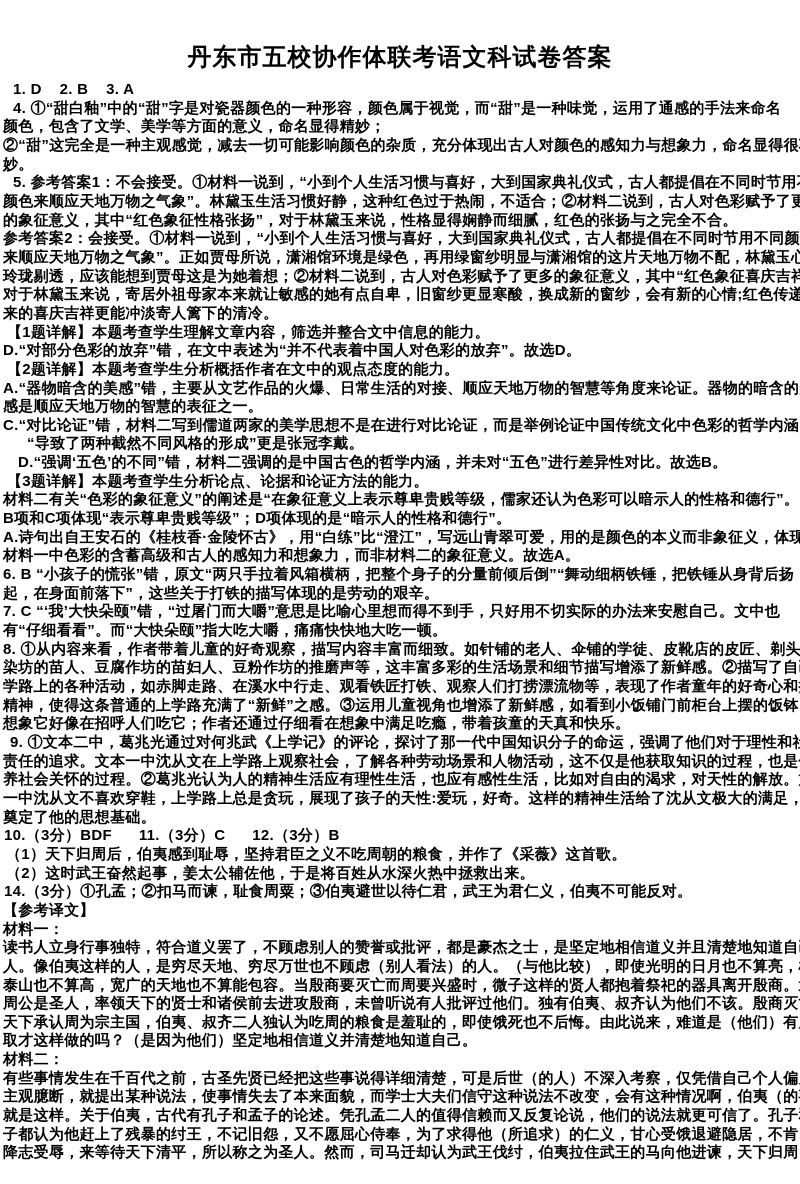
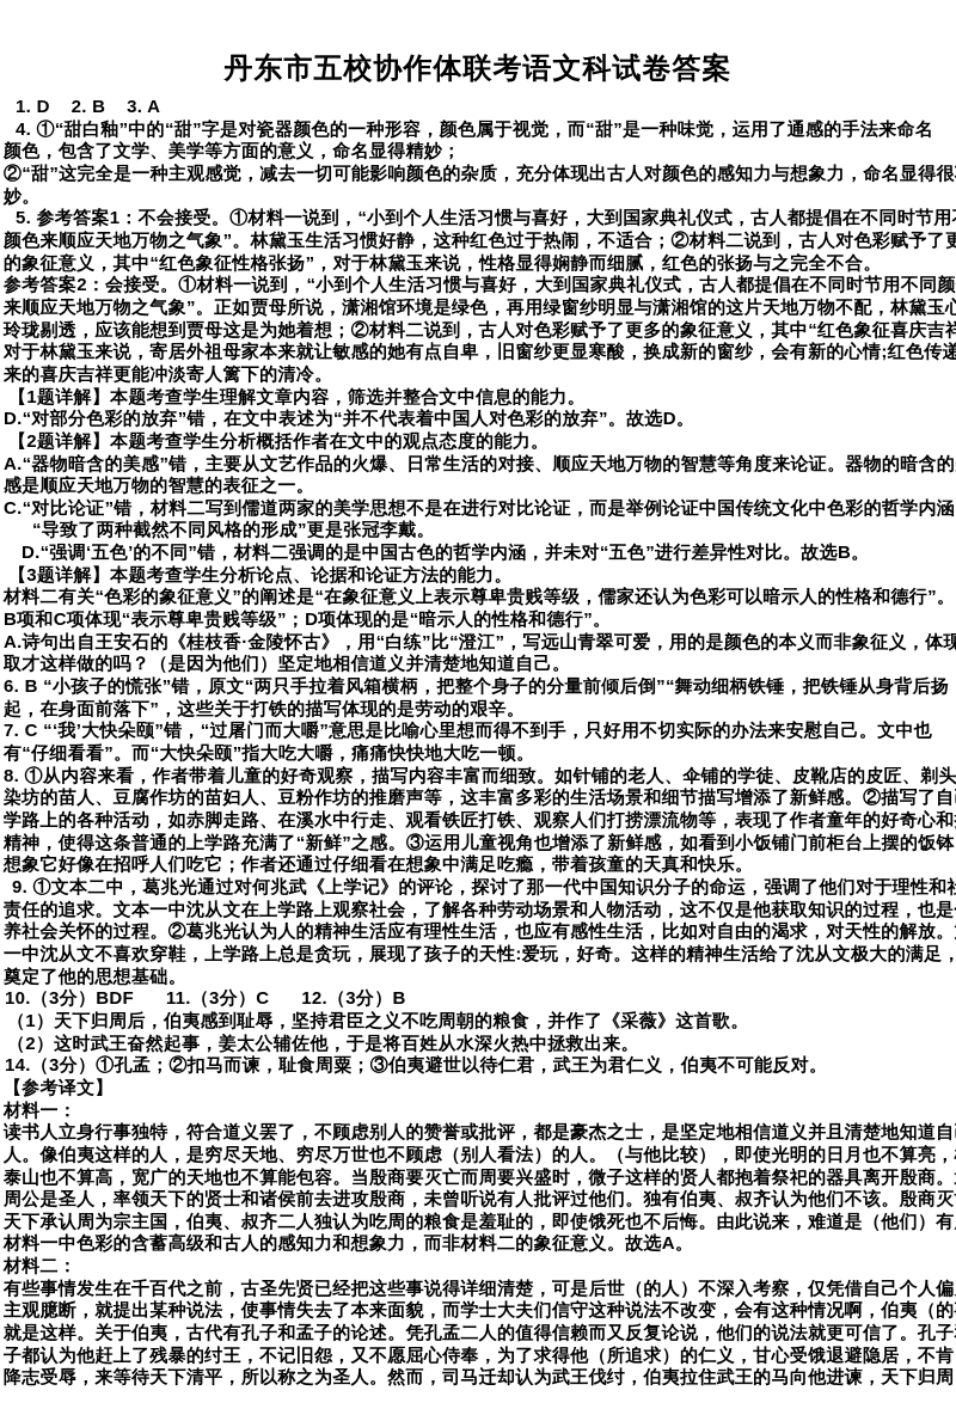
  丹东市五校协作体联考语文科试卷答案
  1. D 2. B 3. A
  4. ①“甜白釉”中的“甜”字是对瓷器颜色的一种形容，颜色属于视觉，而“甜”是一种味觉，运用了通感的手法来命名
  颜色，包含了文学、美学等方面的意义，命名显得精妙；
  ②“甜”这完全是一种主观感觉，减去一切可能影响颜色的杂质，充分体现出古人对颜色的感知力与想象力，命名显得很
  妙。
  5. 参考答案1：不会接受。①材料一说到，“小到个人生活习惯与喜好，大到国家典礼仪式，古人都提倡在不同时节用
  颜色来顺应天地万物之气象”。林黛玉生活习惯好静，这种红色过于热闹，不适合；②材料二说到，古人对色彩赋予了更
  的象征意义，其中“红色象征性格张扬”，对于林黛玉来说，性格显得娴静而细腻，红色的张扬与之完全不合。
  参考答案2：会接受。①材料一说到，“小到个人生活习惯与喜好，大到国家典礼仪式，古人都提倡在不同时节用不同颜
  来顺应天地万物之气象”。正如贾母所说，潇湘馆环境是绿色，再用绿窗纱明显与潇湘馆的这片天地万物不配，林黛玉心
  玲珑剔透，应该能想到贾母这是为她着想；②材料二说到，古人对色彩赋予了更多的象征意义，其中“红色象征喜庆吉祥
  对于林黛玉来说，寄居外祖母家本来就让敏感的她有点自卑，旧窗纱更显寒酸，换成新的窗纱，会有新的心情;红色传递
  来的喜庆吉祥更能冲淡寄人篱下的清冷。
  【1题详解】本题考查学生理解文章内容，筛选并整合文中信息的能力。
  D.“对部分色彩的放弃”错，在文中表述为“并不代表着中国人对色彩的放弃”。故选D。
  【2题详解】本题考查学生分析概括作者在文中的观点态度的能力。
  A.“器物暗含的美感”错，主要从文艺作品的火爆、日常生活的对接、顺应天地万物的智慧等角度来论证。器物的暗含的
  感是顺应天地万物的智慧的表征之一。
  C.“对比论证”错，材料二写到儒道两家的美学思想不是在进行对比论证，而是举例论证中国传统文化中色彩的哲学内涵
  “导致了两种截然不同风格的形成”更是张冠李戴。
  D.“强调‘五色’的不同”错，材料二强调的是中国古色的哲学内涵，并未对“五色”进行差异性对比。故选B。
  【3题详解】本题考查学生分析论点、论据和论证方法的能力。
  材料二有关“色彩的象征意义”的阐述是“在象征意义上表示尊卑贵贱等级，儒家还认为色彩可以暗示人的性格和德行”。
  B项和C项体现“表示尊卑贵贱等级”；D项体现的是“暗示人的性格和德行”。
  A.诗句出自王安石的《桂枝香·金陵怀古》，用“白练”比“澄江”，写远山青翠可爱，用的是颜色的本义而非象征义，体现
- 材料一中色彩的含蓄高级和古人的感知力和想象力，而非材料二的象征意义。故选A。
+ 取才这样做的吗？（是因为他们）坚定地相信道义并清楚地知道自己。
  6. B “小孩子的慌张”错，原文“两只手拉着风箱横柄，把整个身子的分量前倾后倒”“舞动细柄铁锤，把铁锤从身背后扬
  起，在身面前落下”，这些关于打铁的描写体现的是劳动的艰辛。
  7. C “‘我’大快朵颐”错，“过屠门而大嚼”意思是比喻心里想而得不到手，只好用不切实际的办法来安慰自己。文中也
  有“仔细看看”。而“大快朵颐”指大吃大嚼，痛痛快快地大吃一顿。
  8. ①从内容来看，作者带着儿童的好奇观察，描写内容丰富而细致。如针铺的老人、伞铺的学徒、皮靴店的皮匠、剃头
  染坊的苗人、豆腐作坊的苗妇人、豆粉作坊的推磨声等，这丰富多彩的生活场景和细节描写增添了新鲜感。②描写了自
  学路上的各种活动，如赤脚走路、在溪水中行走、观看铁匠打铁、观察人们打捞漂流物等，表现了作者童年的好奇心和
  精神，使得这条普通的上学路充满了“新鲜”之感。③运用儿童视角也增添了新鲜感，如看到小饭铺门前柜台上摆的饭钵
  想象它好像在招呼人们吃它；作者还通过仔细看在想象中满足吃瘾，带着孩童的天真和快乐。
  9. ①文本二中，葛兆光通过对何兆武《上学记》的评论，探讨了那一代中国知识分子的命运，强调了他们对于理性和
  责任的追求。文本一中沈从文在上学路上观察社会，了解各种劳动场景和人物活动，这不仅是他获取知识的过程，也是
  养社会关怀的过程。②葛兆光认为人的精神生活应有理性生活，也应有感性生活，比如对自由的渴求，对天性的解放。
  一中沈从文不喜欢穿鞋，上学路上总是贪玩，展现了孩子的天性:爱玩，好奇。这样的精神生活给了沈从文极大的满足，
  奠定了他的思想基础。
  10.（3分）BDF 11.（3分）C 12.（3分）B
  （1）天下归周后，伯夷感到耻辱，坚持君臣之义不吃周朝的粮食，并作了《采薇》这首歌。
  （2）这时武王奋然起事，姜太公辅佐他，于是将百姓从水深火热中拯救出来。
  14.（3分）①孔孟；②扣马而谏，耻食周粟；③伯夷避世以待仁君，武王为君仁义，伯夷不可能反对。
  【参考译文】
  材料一：
  读书人立身行事独特，符合道义罢了，不顾虑别人的赞誉或批评，都是豪杰之士，是坚定地相信道义并且清楚地知道自
  人。像伯夷这样的人，是穷尽天地、穷尽万世也不顾虑（别人看法）的人。（与他比较），即使光明的日月也不算亮，
  泰山也不算高，宽广的天地也不算能包容。当殷商要灭亡而周要兴盛时，微子这样的贤人都抱着祭祀的器具离开殷商。
  周公是圣人，率领天下的贤士和诸侯前去进攻殷商，未曾听说有人批评过他们。独有伯夷、叔齐认为他们不该。殷商灭
  天下承认周为宗主国，伯夷、叔齐二人独认为吃周的粮食是羞耻的，即使饿死也不后悔。由此说来，难道是（他们）有
- 取才这样做的吗？（是因为他们）坚定地相信道义并清楚地知道自己。
+ 材料一中色彩的含蓄高级和古人的感知力和想象力，而非材料二的象征意义。故选A。
  材料二：
  有些事情发生在千百代之前，古圣先贤已经把这些事说得详细清楚，可是后世（的人）不深入考察，仅凭借自己个人偏
  主观臆断，就提出某种说法，使事情失去了本来面貌，而学士大夫们信守这种说法不改变，会有这种情况啊，伯夷（的
  就是这样。关于伯夷，古代有孔子和孟子的论述。凭孔孟二人的值得信赖而又反复论说，他们的说法就更可信了。孔子
  子都认为他赶上了残暴的纣王，不记旧怨，又不愿屈心侍奉，为了求得他（所追求）的仁义，甘心受饿退避隐居，不肯
  降志受辱，来等待天下清平，所以称之为圣人。然而，司马迁却认为武王伐纣，伯夷拉住武王的马向他进谏，天下归周
